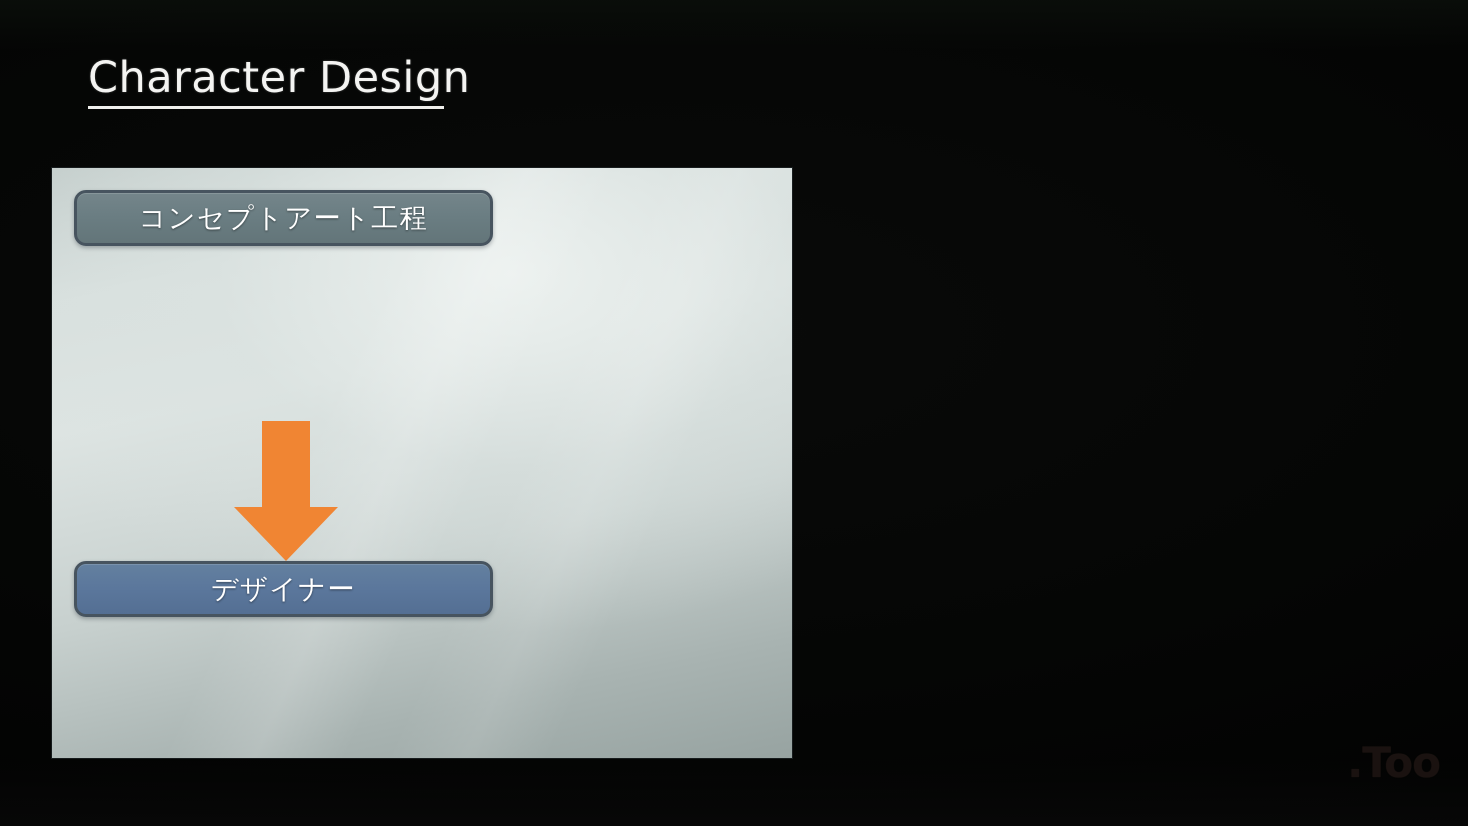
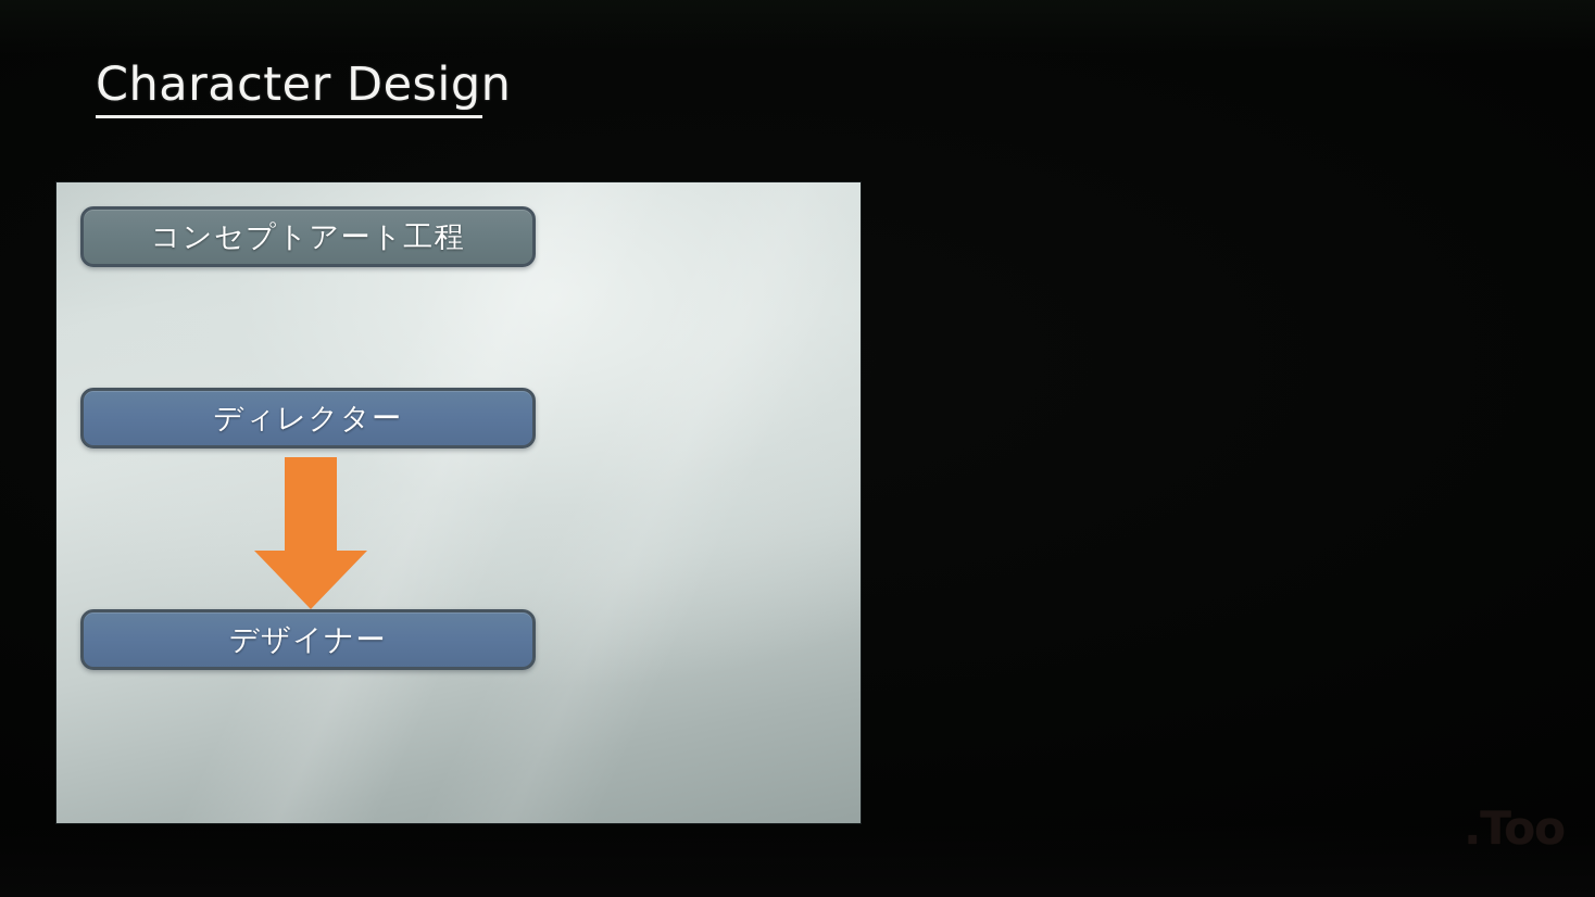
  Character Design
  コンセプトアート工程
+ ディレクター
  デザイナー
  .Too
